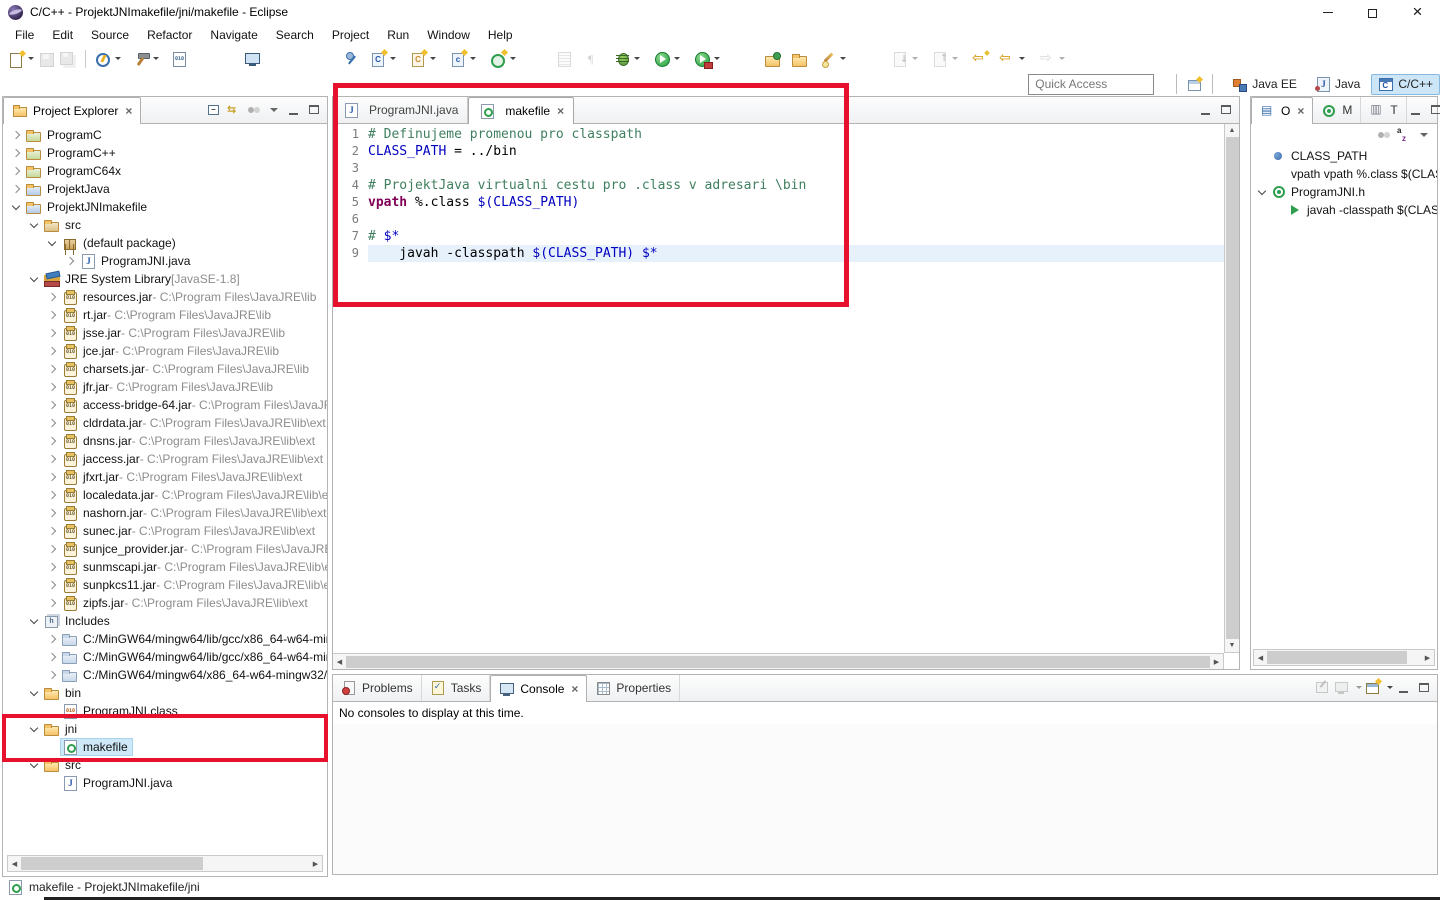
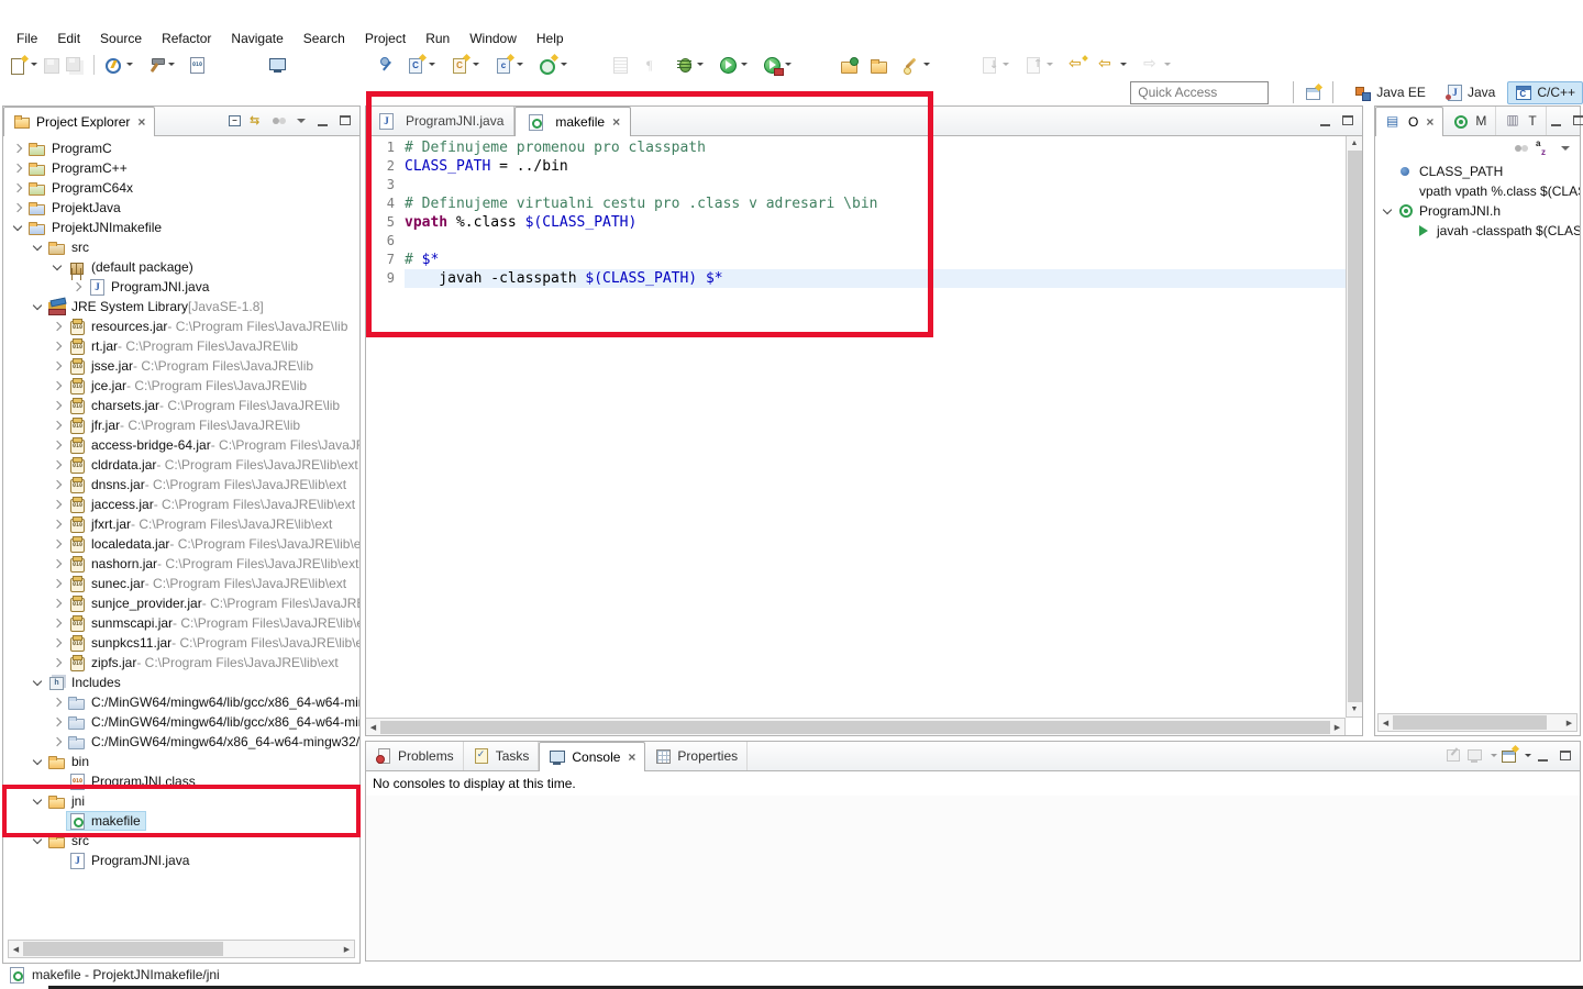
- C/C++ - ProjektJNImakefile/jni/makefile - Eclipse
  File
  Edit
  Source
  Refactor
  Navigate
  Search
  Project
  Run
  Window
  Help
  Quick Access
  Java EE
  Java
  C/C++
  Project Explorer
  ×
  ProgramC
  ProgramC++
  ProgramC64x
  ProjektJava
  ProjektJNImakefile
  src
  (default package)
  ProgramJNI.java
  JRE System Library
  [JavaSE-1.8]
  resources.jar
  - C:\Program Files\JavaJRE\lib
  rt.jar
  - C:\Program Files\JavaJRE\lib
  jsse.jar
  - C:\Program Files\JavaJRE\lib
  jce.jar
  - C:\Program Files\JavaJRE\lib
  charsets.jar
  - C:\Program Files\JavaJRE\lib
  jfr.jar
  - C:\Program Files\JavaJRE\lib
  access-bridge-64.jar
  cldrdata.jar
  - C:\Program Files\JavaJRE\lib\ext
  dnsns.jar
  - C:\Program Files\JavaJRE\lib\ext
  jaccess.jar
  - C:\Program Files\JavaJRE\lib\ext
  jfxrt.jar
  - C:\Program Files\JavaJRE\lib\ext
  localedata.jar
  - C:\Program Files\JavaJRE\lib\e
  nashorn.jar
  - C:\Program Files\JavaJRE\lib\ext
  sunec.jar
  - C:\Program Files\JavaJRE\lib\ext
  sunjce_provider.jar
  - C:\Program Files\JavaJR
  sunmscapi.jar
  - C:\Program Files\JavaJRE\lib\
  sunpkcs11.jar
  - C:\Program Files\JavaJRE\lib\e
  zipfs.jar
  - C:\Program Files\JavaJRE\lib\ext
  Includes
  C:/MinGW64/mingw64/lib/gcc/x86_64-w64-mi
  C:/MinGW64/mingw64/x86_64-w64-mingw32/
  bin
  ProgramJNI.class
  jni
  makefile
  src
  ProgramJNI.java
  ProgramJNI.java
  makefile
  ×
  1
  # Definujeme promenou pro classpath
  2
  CLASS_PATH = ../bin
  3
  4
- # ProjektJava virtualni cestu pro .class v adresari \bin
+ # Definujeme virtualni cestu pro .class v adresari \bin
  5
  vpath %.class $(CLASS_PATH)
  6
  7
  # $*
  9
  javah -classpath $(CLASS_PATH) $*
  O
  ×
  M
  T
  CLASS_PATH
  vpath vpath %.class $(CLA
  ProgramJNI.h
  javah -classpath $(CLAS
  Problems
  Tasks
  Console
  ×
  Properties
  No consoles to display at this time.
  makefile - ProjektJNImakefile/jni
